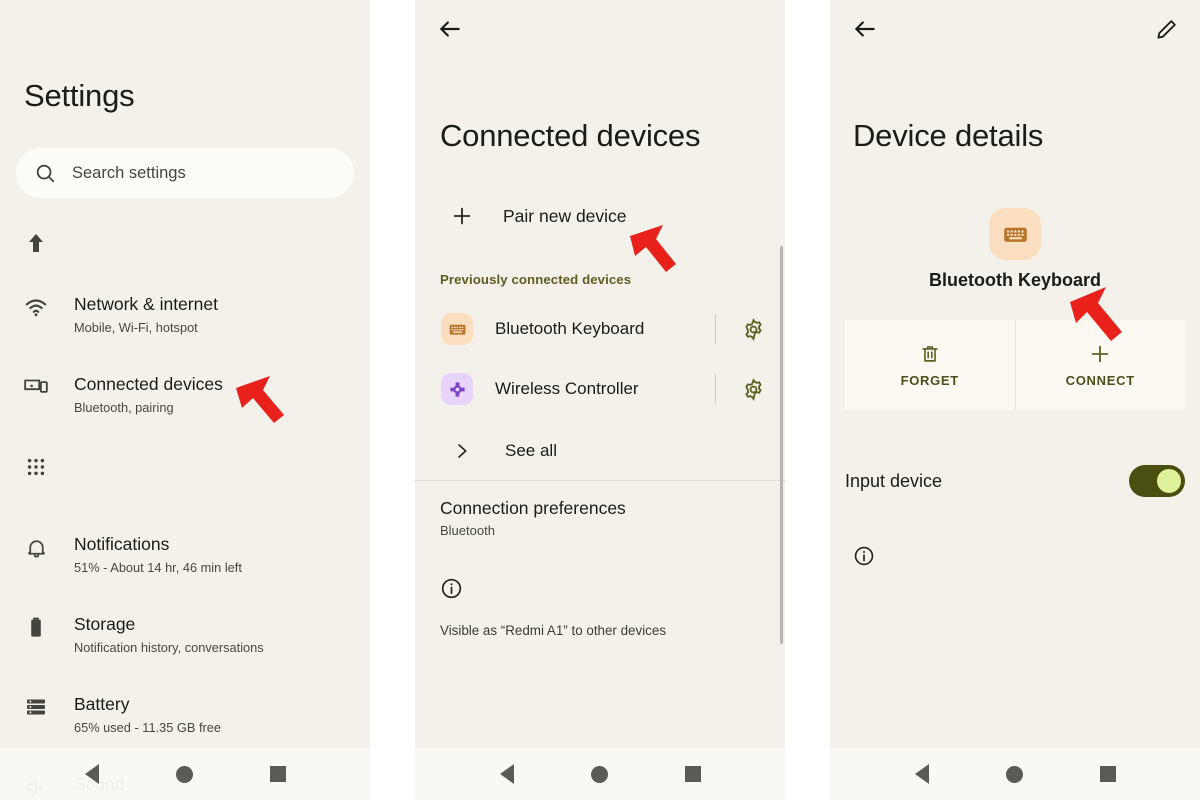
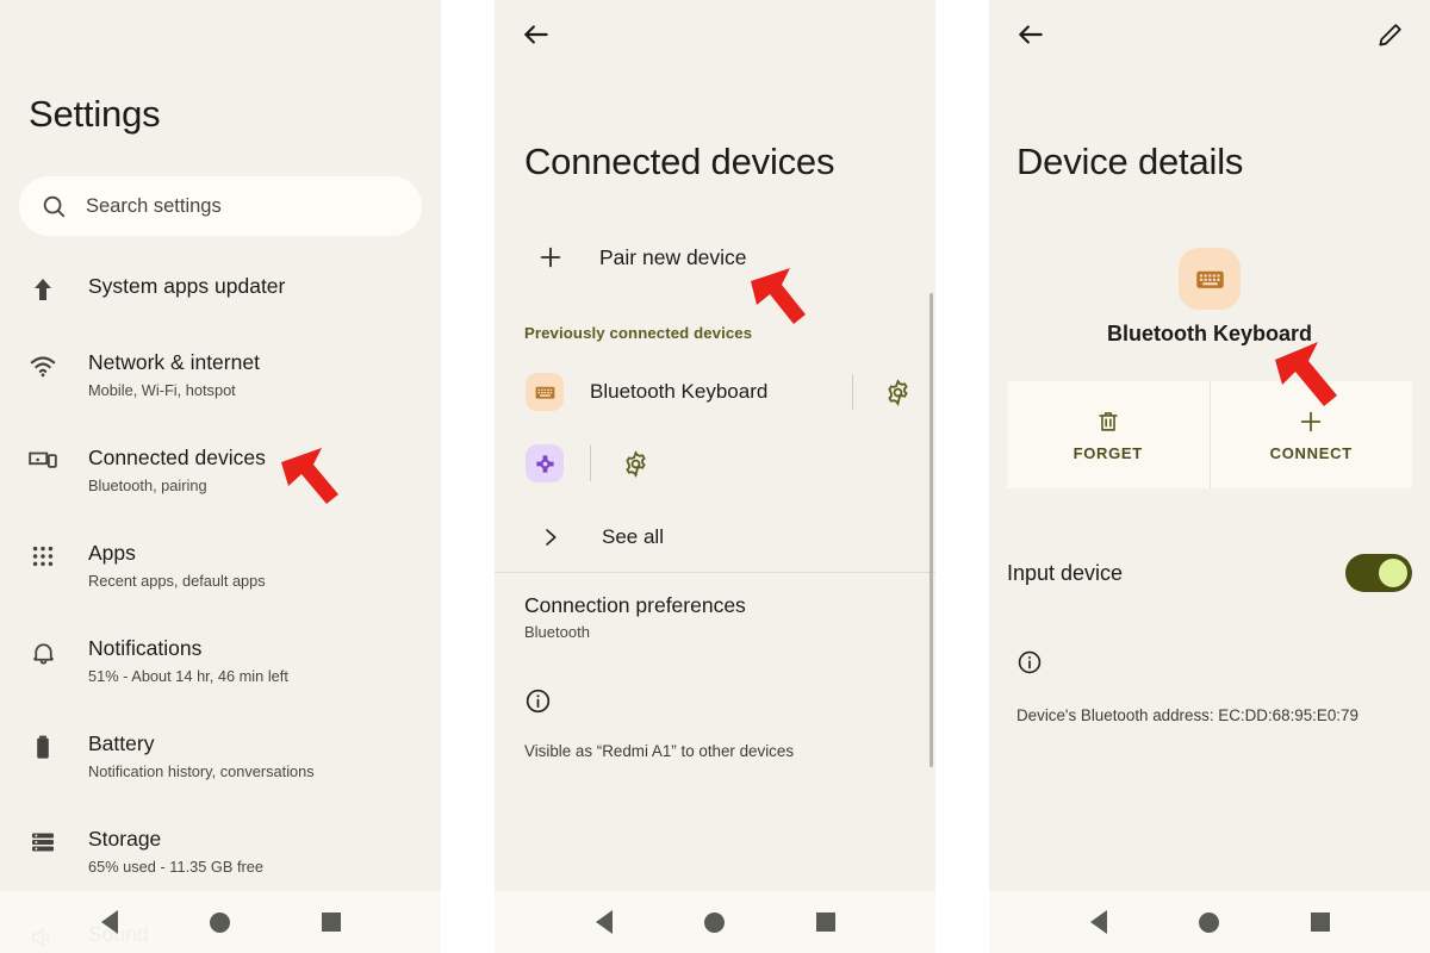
  Settings
  Search settings
+ System apps updater
  Network & internet
  Mobile, Wi-Fi, hotspot
  Connected devices
  Bluetooth, pairing
+ Apps
+ Recent apps, default apps
  Notifications
  51% - About 14 hr, 46 min left
- Storage
+ Battery
  Notification history, conversations
- Battery
+ Storage
  65% used - 11.35 GB free
  Sound
  Connected devices
  Pair new device
  Previously connected devices
  Bluetooth Keyboard
- Wireless Controller
  See all
  Connection preferences
  Bluetooth
  Visible as “Redmi A1” to other devices
  Device details
  Bluetooth Keyboard
  FORGET
  CONNECT
  Input device
+ Device's Bluetooth address: EC:DD:68:95:E0:79
